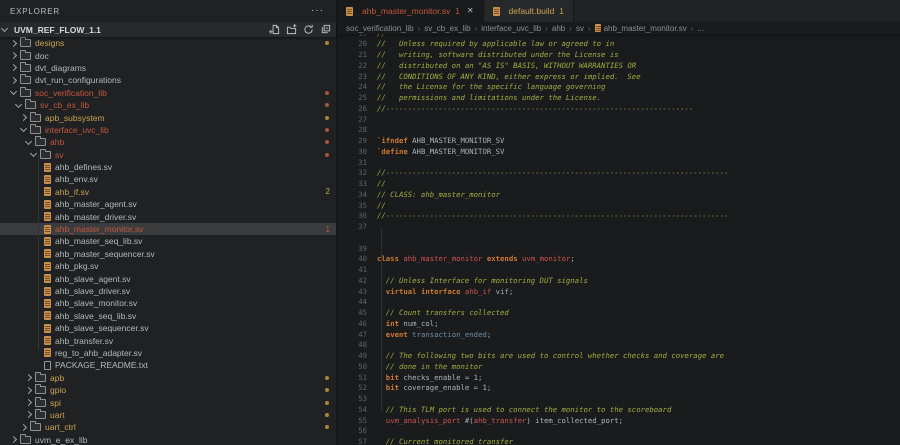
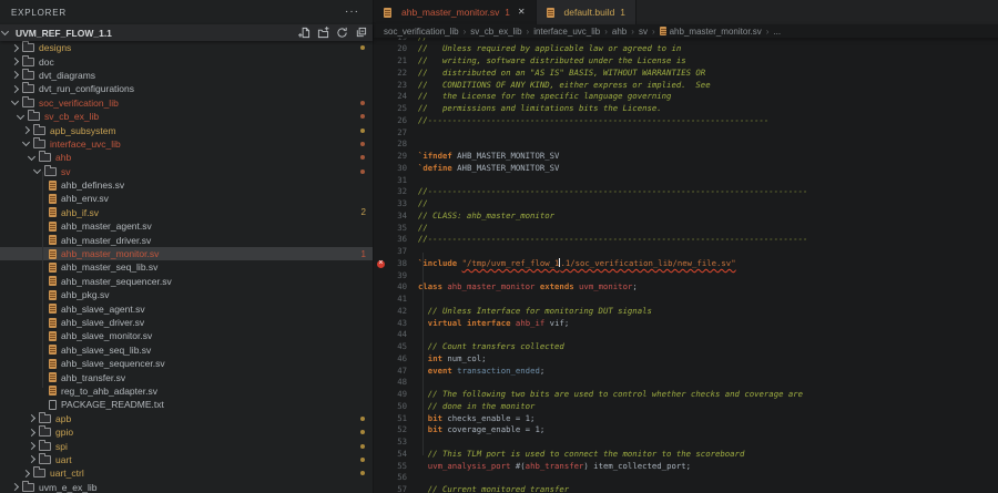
  EXPLORER
  ···
  UVM_REF_FLOW_1.1
  designs
  doc
  dvt_diagrams
  dvt_run_configurations
  soc_verification_lib
  sv_cb_ex_lib
  apb_subsystem
  interface_uvc_lib
  ahb
  sv
  ahb_defines.sv
  ahb_env.sv
  ahb_if.sv
  2
  ahb_master_agent.sv
  ahb_master_driver.sv
  ahb_master_monitor.sv
  1
  ahb_master_seq_lib.sv
  ahb_master_sequencer.sv
  ahb_pkg.sv
  ahb_slave_agent.sv
  ahb_slave_driver.sv
  ahb_slave_monitor.sv
  ahb_slave_seq_lib.sv
  ahb_slave_sequencer.sv
  ahb_transfer.sv
  reg_to_ahb_adapter.sv
  PACKAGE_README.txt
  apb
  gpio
  spi
  uart
  uart_ctrl
  uvm_e_ex_lib
  ahb_master_monitor.sv
  1
  ✕
  default.build
  1
  soc_verification_lib
  ›
  sv_cb_ex_lib
  ›
  interface_uvc_lib
  ›
  ahb
  ›
  sv
  ›
  ahb_master_monitor.sv
  ›
  ...
  20
  // Unless required by applicable law or agreed to in
  21
  // writing, software distributed under the License is
  22
  // distributed on an "AS IS" BASIS, WITHOUT WARRANTIES OR
  23
  // CONDITIONS OF ANY KIND, either express or implied. See
  24
  // the License for the specific language governing
  25
- // permissions and limitations under the License.
+ // permissions and limitations bits the License.
  26
  //----------------------------------------------------------------------
  27
  28
  29
  `ifndef AHB_MASTER_MONITOR_SV
  30
  `define AHB_MASTER_MONITOR_SV
  31
  32
  //------------------------------------------------------------------------------
  33
  //
  34
  // CLASS: ahb_master_monitor
  35
  //
  36
  //------------------------------------------------------------------------------
  37
+ 38
+ `include "/tmp/uvm_ref_flow_1.1/soc_verification_lib/new_file.sv"
  39
  40
  class ahb_master_monitor extends uvm_monitor;
  41
  42
  // Unless Interface for monitoring DUT signals
  43
  virtual interface ahb_if vif;
  44
  45
  // Count transfers collected
  46
  int num_col;
  47
  event transaction_ended;
  48
  49
  // The following two bits are used to control whether checks and coverage are
  50
  // done in the monitor
  51
  bit checks_enable = 1;
  52
  bit coverage_enable = 1;
  53
  54
  // This TLM port is used to connect the monitor to the scoreboard
  55
  uvm_analysis_port #(ahb_transfer) item_collected_port;
  56
  57
  // Current monitored transfer
